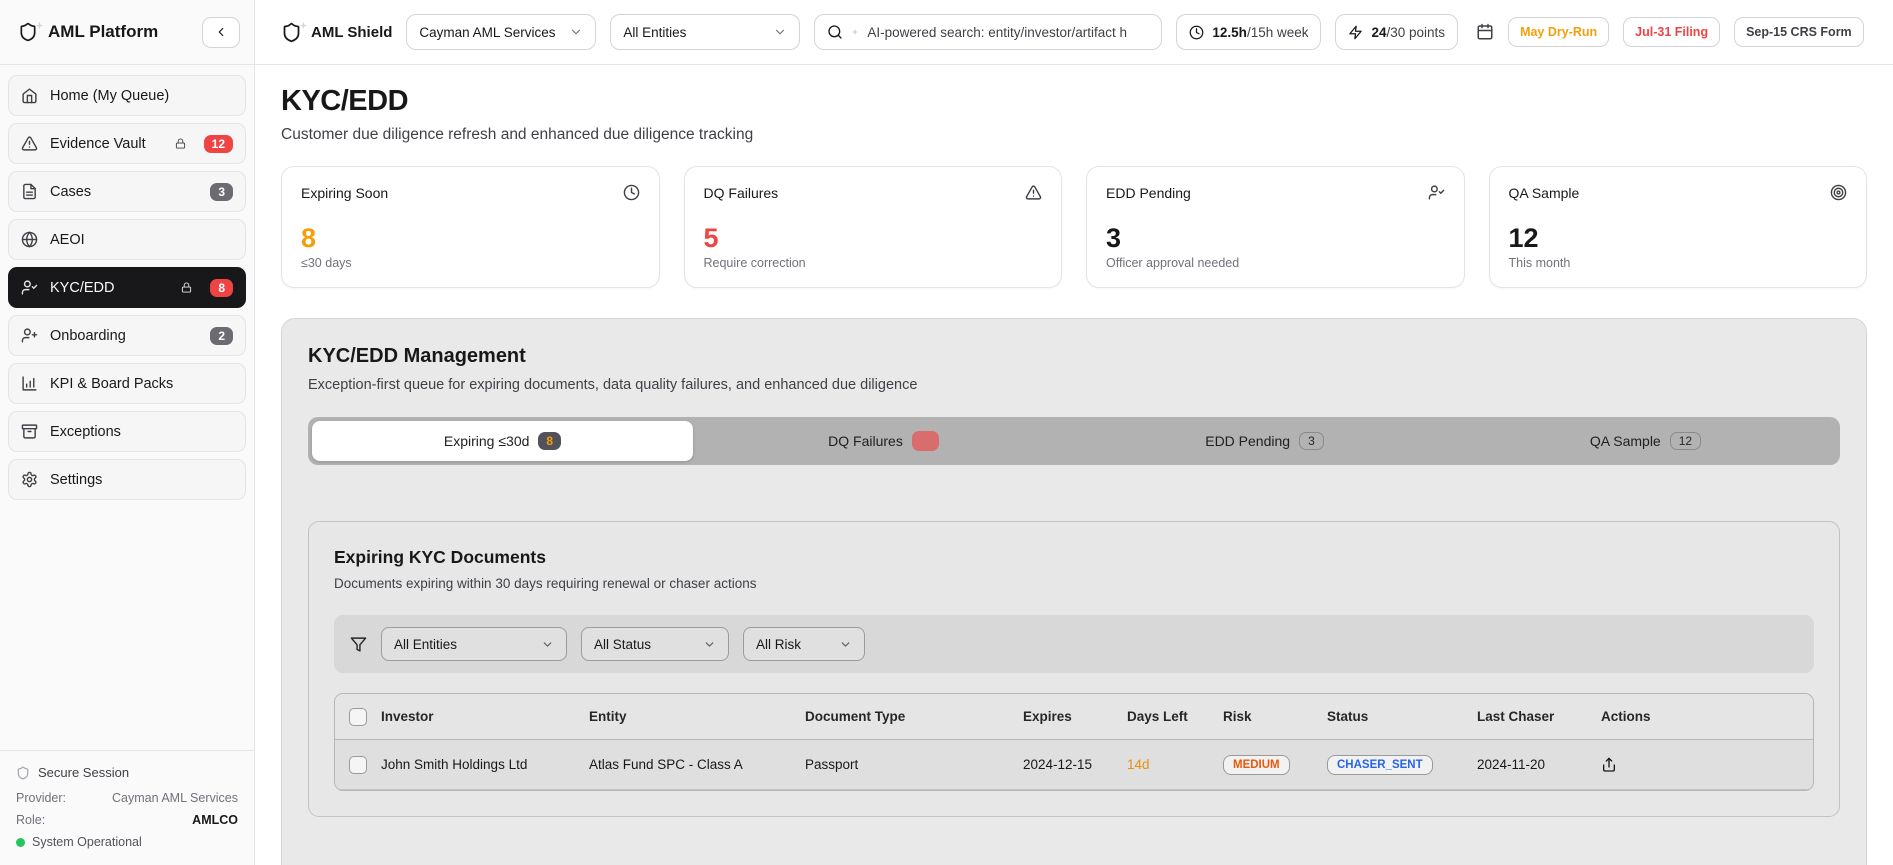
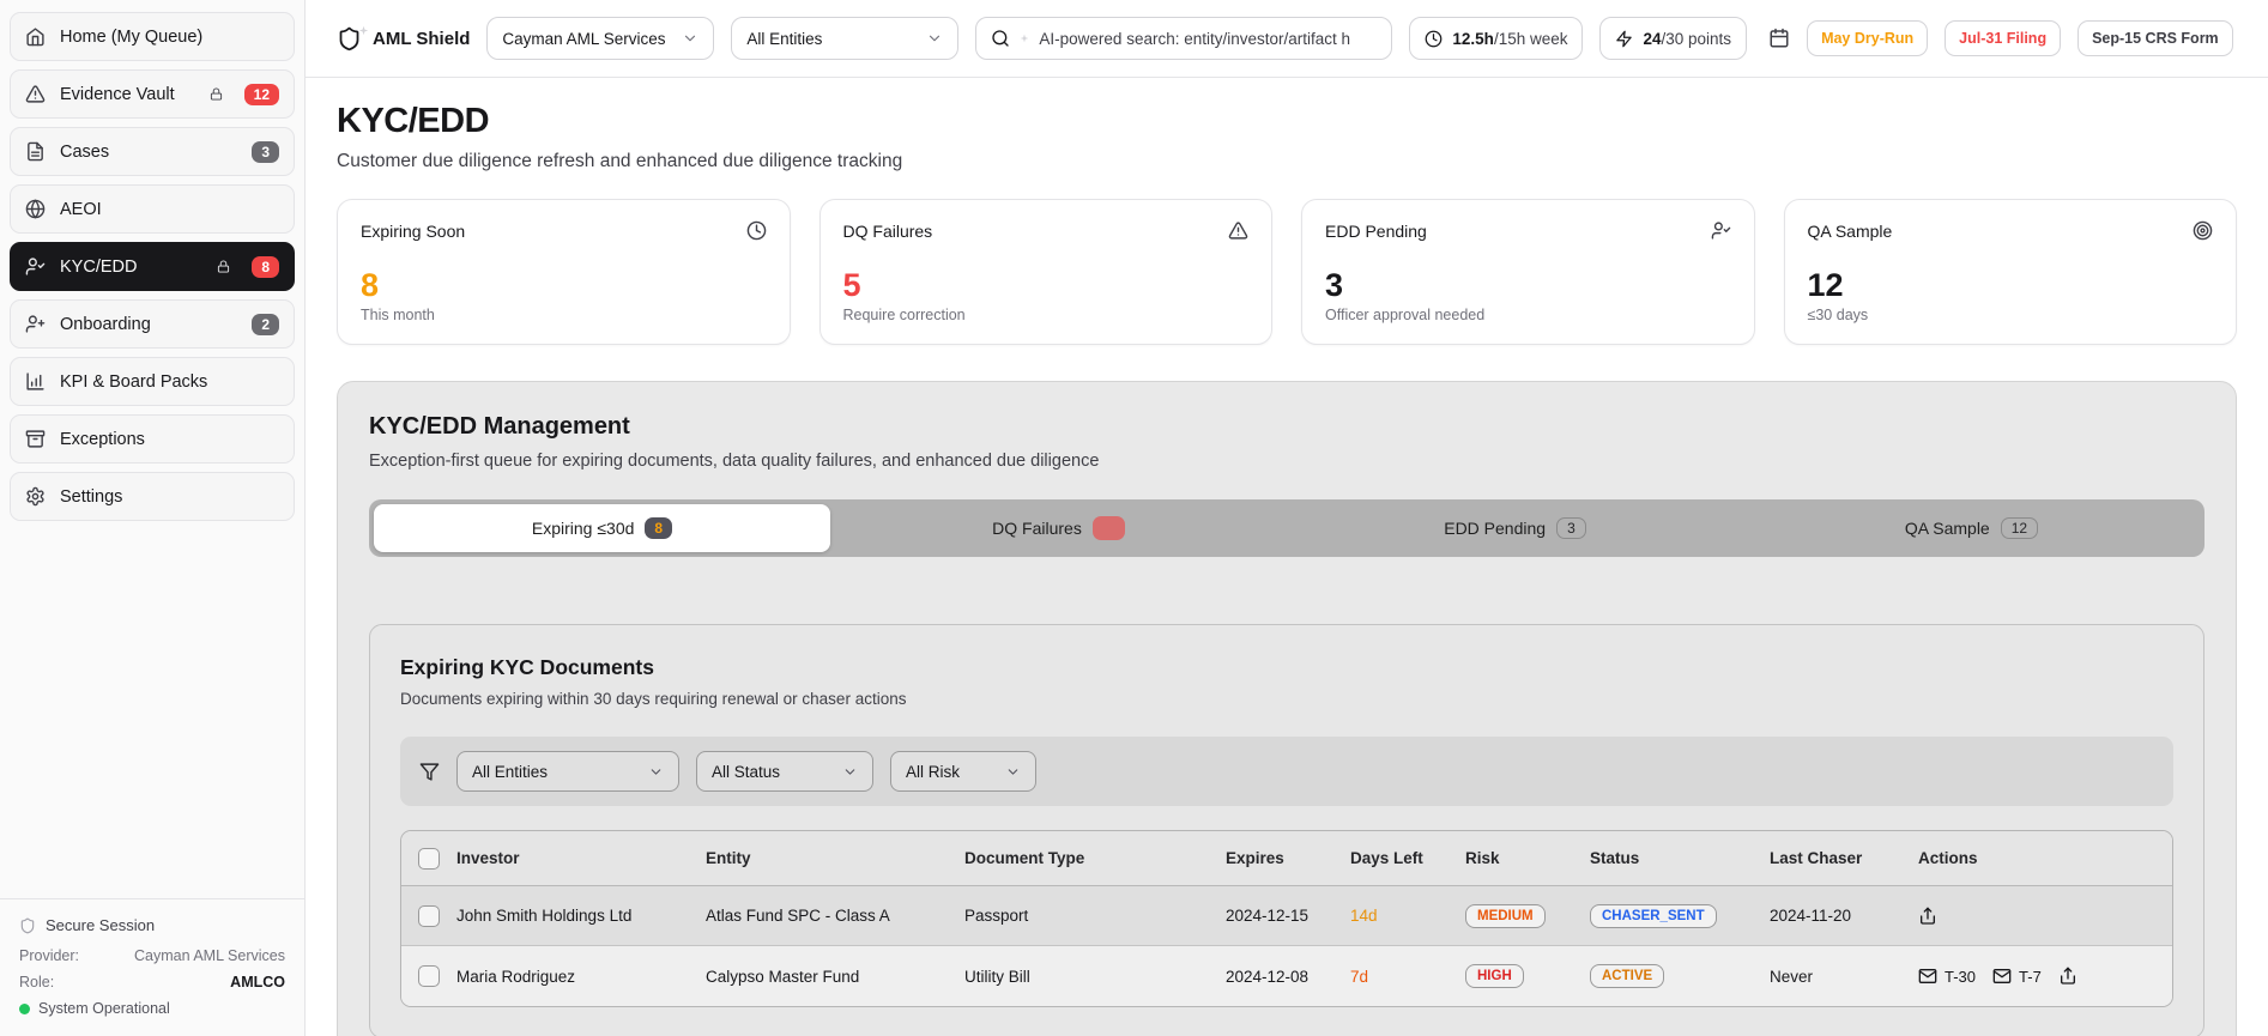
- AML Platform
  Home (My Queue)
  Evidence Vault
  12
  Cases
  3
  AEOI
  KYC/EDD
  8
  Onboarding
  2
  KPI & Board Packs
  Exceptions
  Settings
  Secure Session
  Provider:
  Cayman AML Services
  Role:
  AMLCO
  System Operational
  AML Shield
  Cayman AML Services
  All Entities
  AI-powered search: entity/investor/artifact h
  12.5h/15h week
  24/30 points
  May Dry-Run
  Jul-31 Filing
  Sep-15 CRS Form
  KYC/EDD
  Customer due diligence refresh and enhanced due diligence tracking
  Expiring Soon
  8
- ≤30 days
+ This month
  DQ Failures
  5
  Require correction
  EDD Pending
  3
  Officer approval needed
  QA Sample
  12
- This month
+ ≤30 days
  KYC/EDD Management
  Exception-first queue for expiring documents, data quality failures, and enhanced due diligence
  Expiring ≤30d
  8
  DQ Failures
  EDD Pending
  3
  QA Sample
  12
  Expiring KYC Documents
  Documents expiring within 30 days requiring renewal or chaser actions
  All Entities
  All Status
  All Risk
  Investor
  Entity
  Document Type
  Expires
  Days Left
  Risk
  Status
  Last Chaser
  Actions
  John Smith Holdings Ltd
  Atlas Fund SPC - Class A
  Passport
  2024-12-15
  14d
  MEDIUM
  CHASER_SENT
  2024-11-20
+ Maria Rodriguez
+ Calypso Master Fund
+ Utility Bill
+ 2024-12-08
+ 7d
+ HIGH
+ ACTIVE
+ Never
+ T-30
+ T-7
